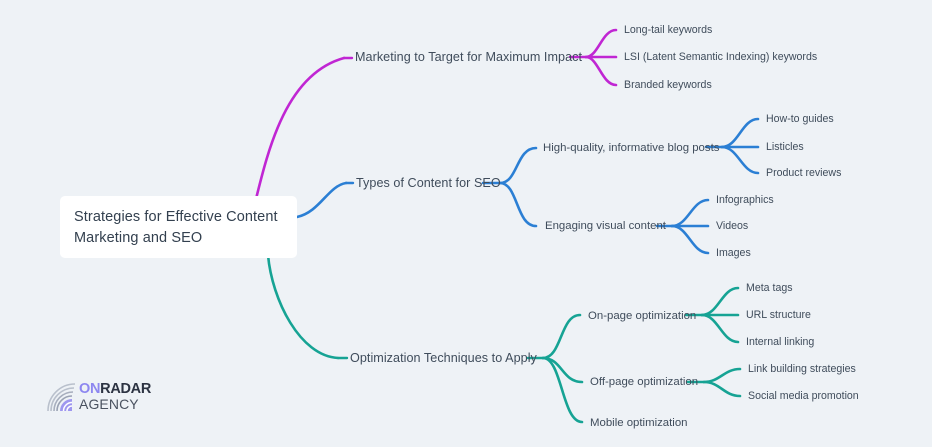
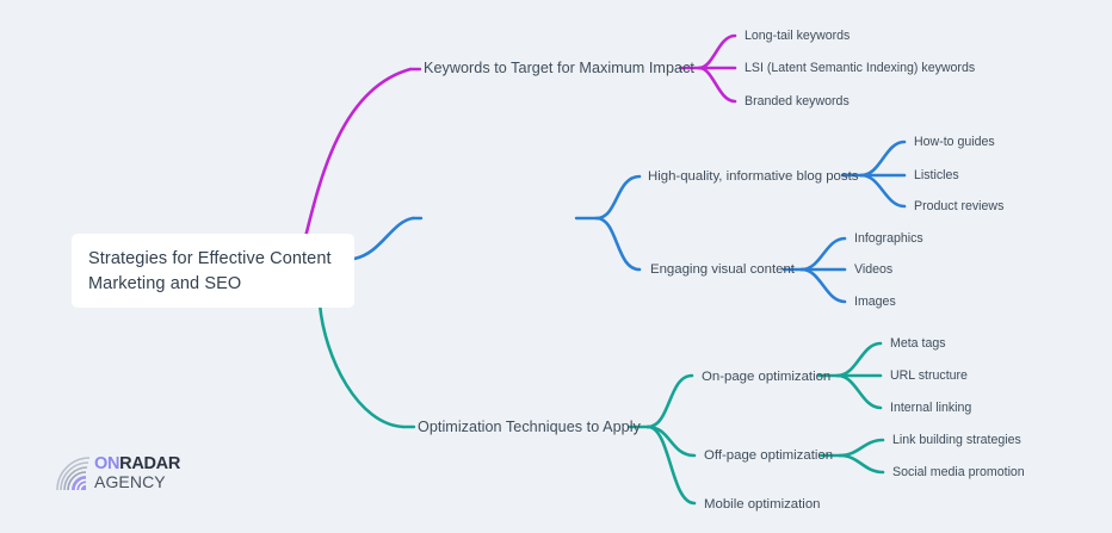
  Strategies for Effective Content Marketing and SEO
- Marketing to Target for Maximum Impact
+ Keywords to Target for Maximum Impact
- Types of Content for SEO
  Optimization Techniques to Apply
  Long-tail keywords
  LSI (Latent Semantic Indexing) keywords
  Branded keywords
  High-quality, informative blog posts
  Engaging visual content
  How-to guides
  Listicles
  Product reviews
  Infographics
  Videos
  Images
  On-page optimization
  Off-page optimization
  Mobile optimization
  Meta tags
  URL structure
  Internal linking
  Link building strategies
  Social media promotion
  ONRADAR
  AGENCY
